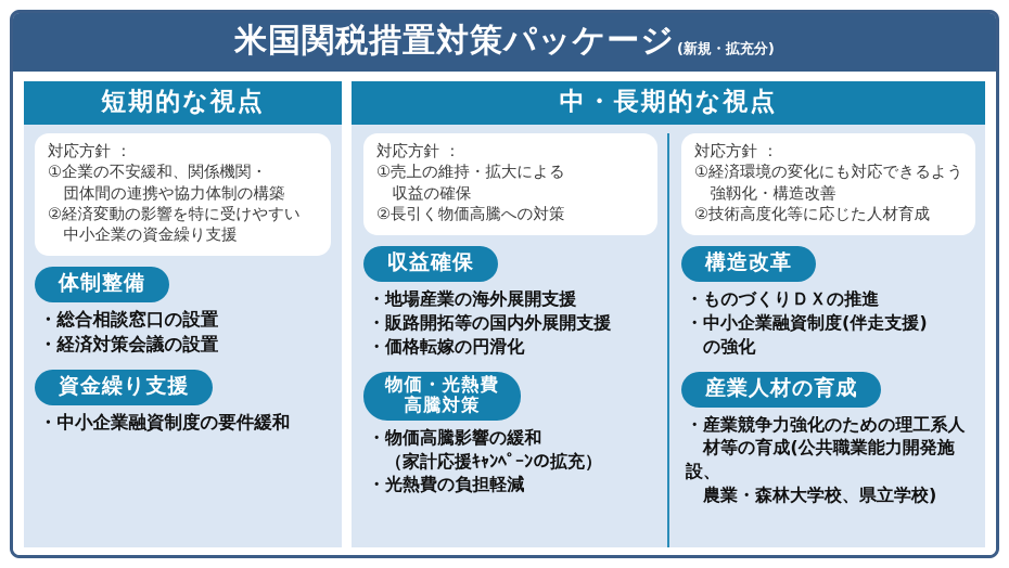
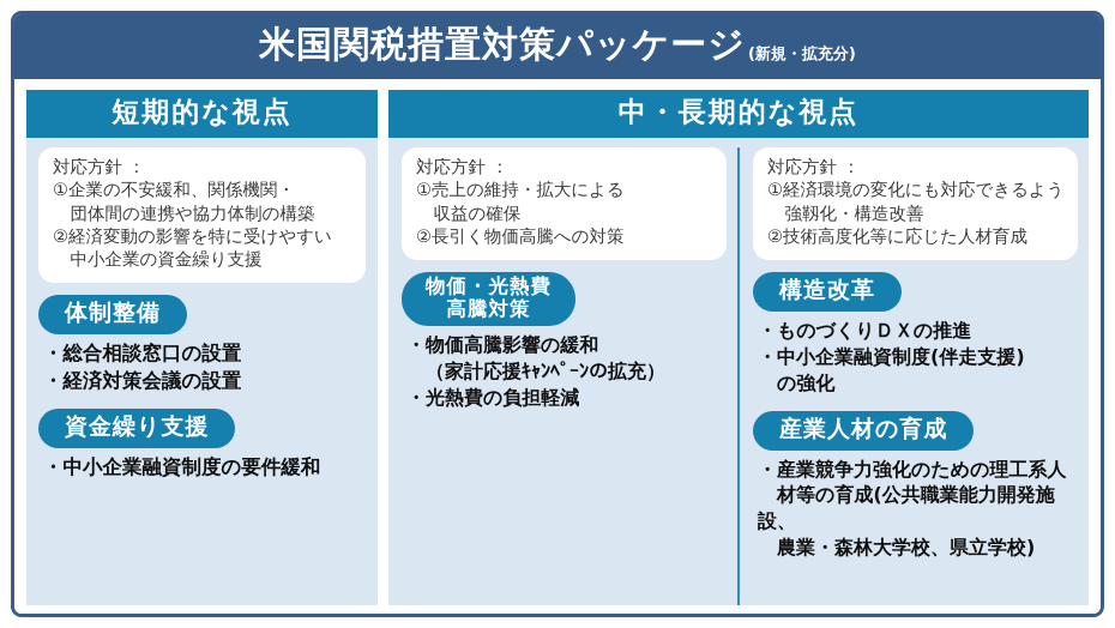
  米国関税措置対策パッケージ
  (新規・拡充分)
  短期的な視点
  対応方針 ：
  ①企業の不安緩和、関係機関・
  団体間の連携や協力体制の構築
  ②経済変動の影響を特に受けやすい
  中小企業の資金繰り支援
  体制整備
  ・総合相談窓口の設置
  ・経済対策会議の設置
  資金繰り支援
  ・中小企業融資制度の要件緩和
  中・長期的な視点
  対応方針 ：
  ①売上の維持・拡大による
  収益の確保
  ②長引く物価高騰への対策
- 収益確保
- ・地場産業の海外展開支援
- ・販路開拓等の国内外展開支援
- ・価格転嫁の円滑化
  物価・光熱費
  高騰対策
  ・物価高騰影響の緩和
  （家計応援ｷｬﾝﾍﾟｰﾝの拡充）
  ・光熱費の負担軽減
  対応方針 ：
  ①経済環境の変化にも対応できるよう
  強靱化・構造改善
  ②技術高度化等に応じた人材育成
  構造改革
  ・ものづくりＤＸの推進
  ・中小企業融資制度(伴走支援)
  の強化
  産業人材の育成
  ・産業競争力強化のための理工系人
  材等の育成(公共職業能力開発施設、
  農業・森林大学校、県立学校)
